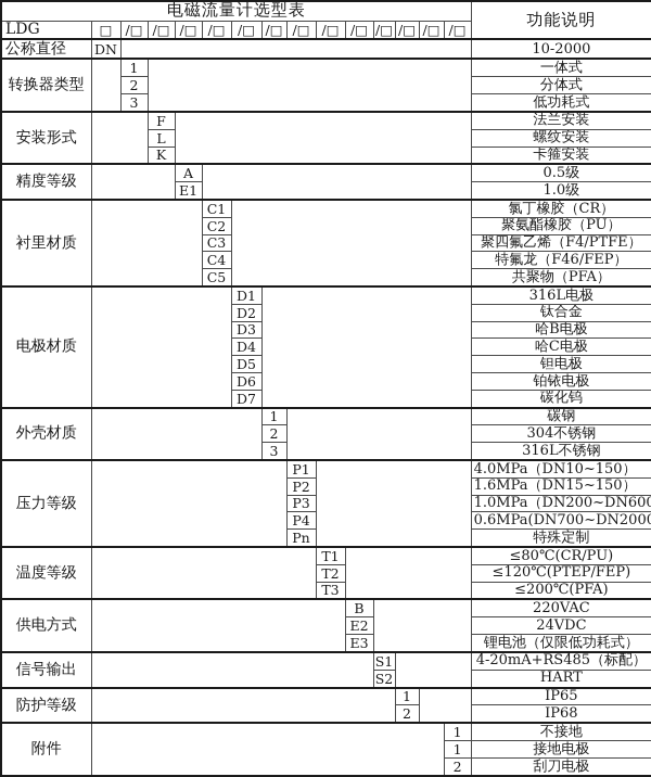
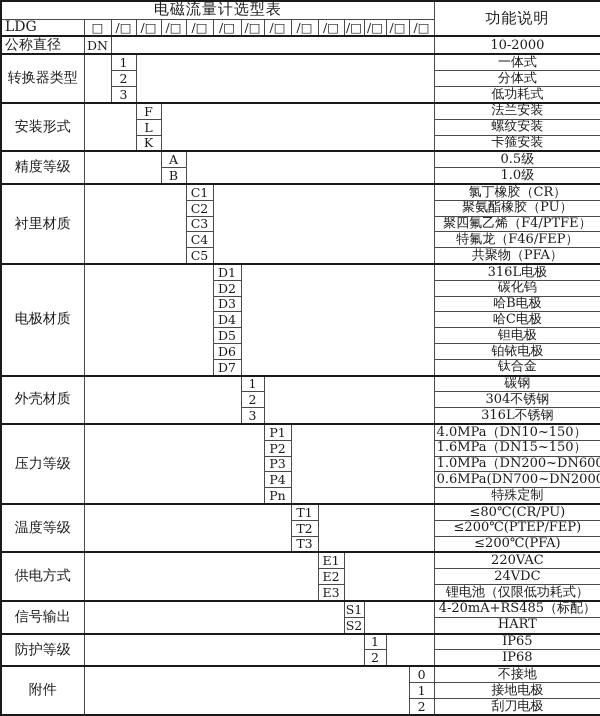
  电磁流量计选型表	功能说明
  LDG	□	/□	/□	/□	/□	/□	/□	/□	/□	/□	/□	/□	/□	/□
  公称直径	DN		10-2000
  转换器类型		1		一体式
  2	分体式
  3	低功耗式
  安装形式		F		法兰安装
  L	螺纹安装
  K	卡箍安装
  精度等级		A		0.5级
- E1	1.0级
+ B	1.0级
  衬里材质		C1		氯丁橡胶（CR）
  C2	聚氨酯橡胶（PU）
  C3	聚四氟乙烯（F4/PTFE）
  C4	特氟龙（F46/FEP）
  C5	共聚物（PFA）
  电极材质		D1		316L电极
- D2	钛合金
+ D2	碳化钨
  D3	哈B电极
  D4	哈C电极
  D5	钽电极
  D6	铂铱电极
- D7	碳化钨
+ D7	钛合金
  外壳材质		1		碳钢
  2	304不锈钢
  3	316L不锈钢
  压力等级		P1		4.0MPa（DN10~150）
  P2	1.6MPa（DN15~150）
  P3	1.0MPa（DN200~DN60
  P4	0.6MPa(DN700~DN200
  Pn	特殊定制
  温度等级		T1		≤80℃(CR/PU)
- T2	≤120℃(PTEP/FEP)
+ T2	≤200℃(PTEP/FEP)
  T3	≤200℃(PFA)
- 供电方式		B		220VAC
+ 供电方式		E1		220VAC
  E2	24VDC
  E3	锂电池（仅限低功耗式）
  信号输出		S1		4-20mA+RS485（标配）
  S2	HART
  防护等级		1		IP65
  2	IP68
- 附件		1	不接地
+ 附件		0	不接地
  1	接地电极
  2	刮刀电极
